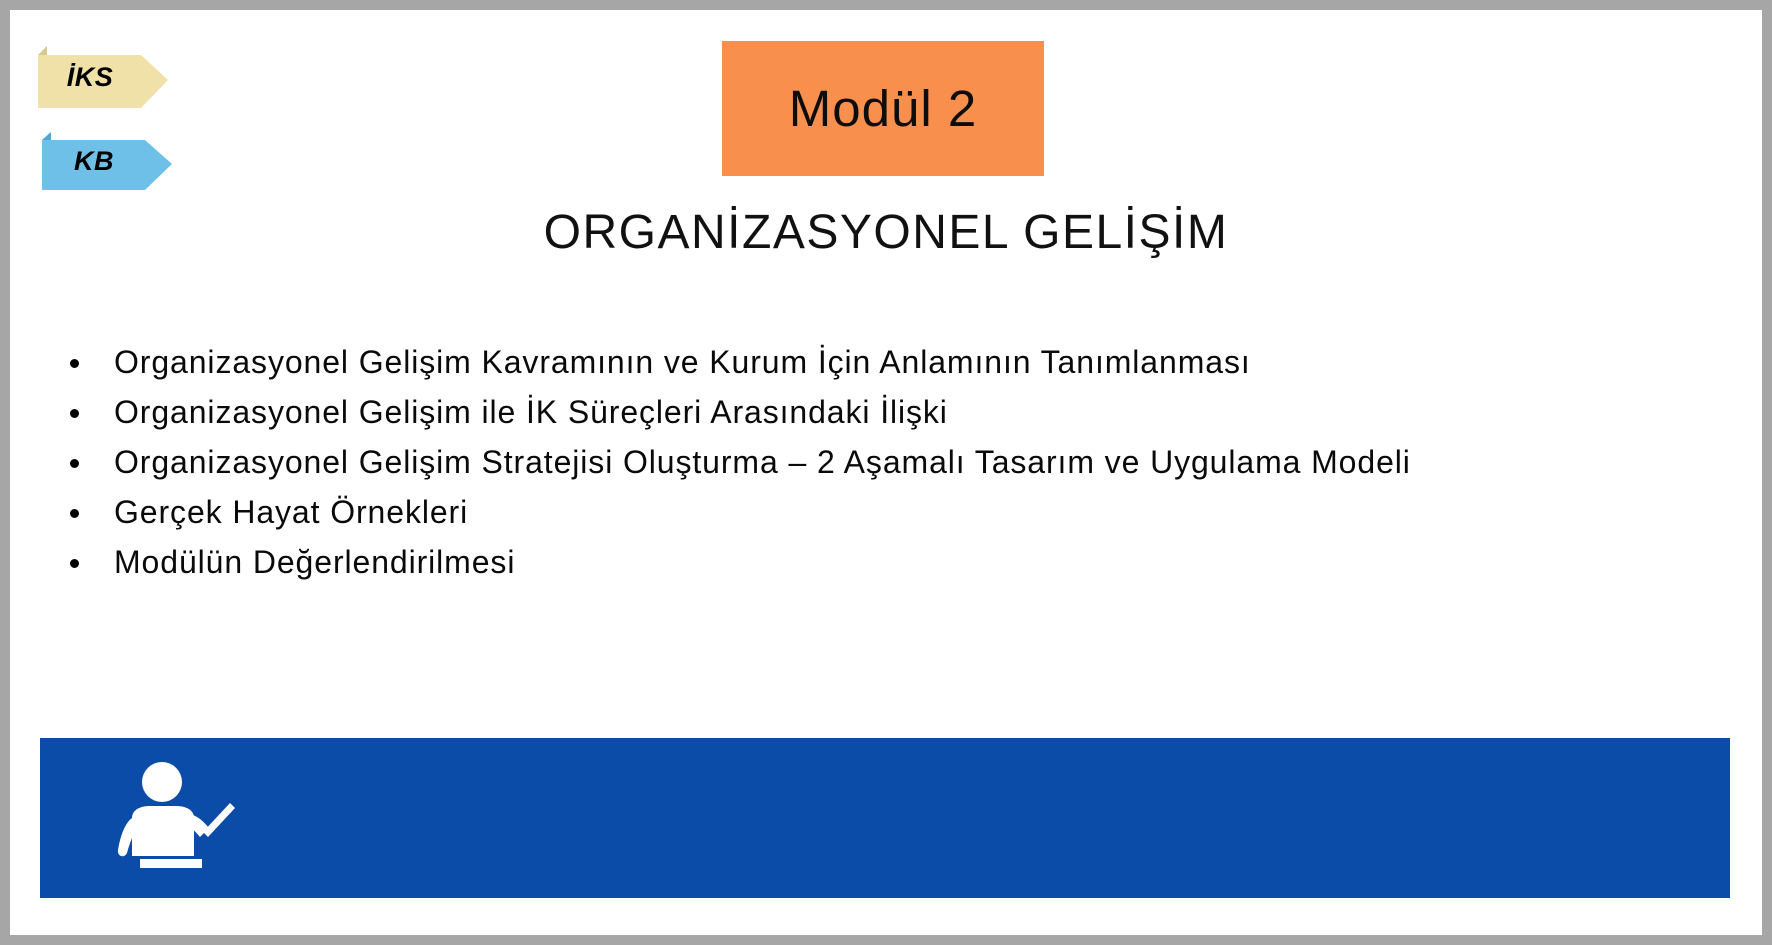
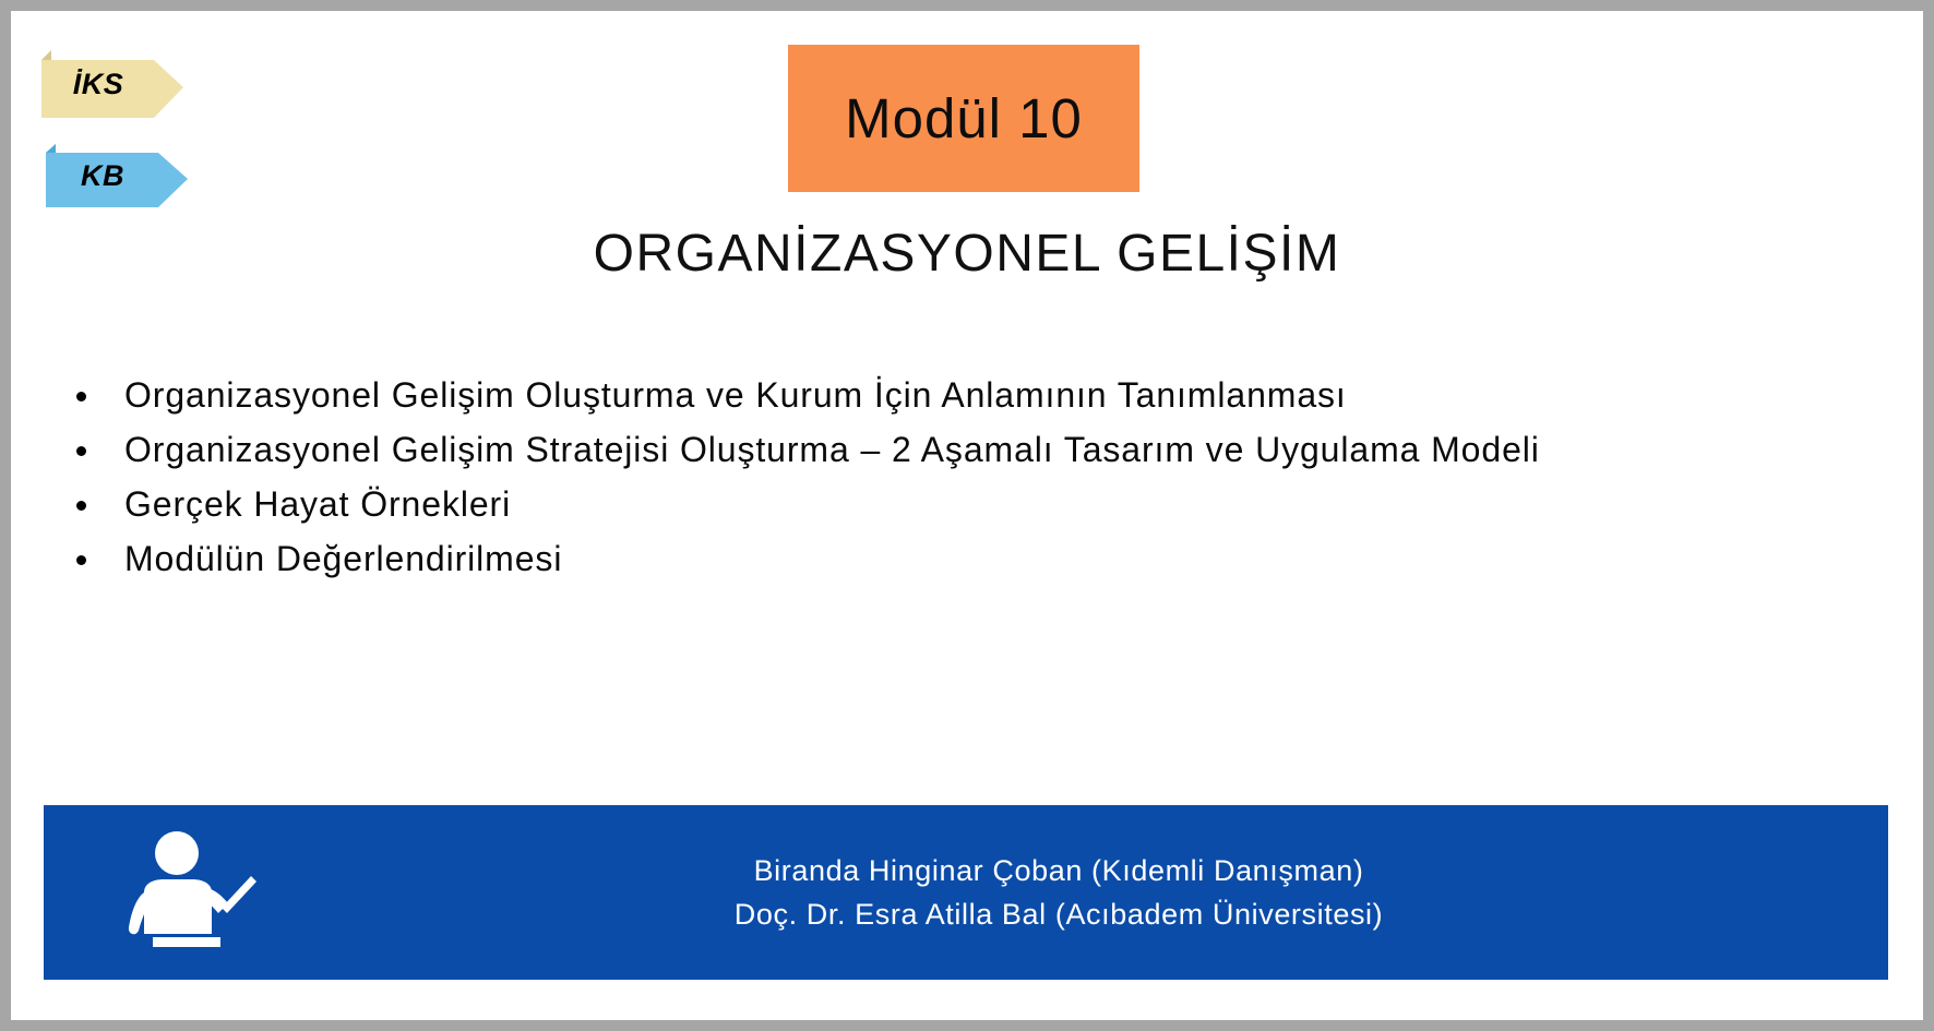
  İKS
  KB
- Modül 2
+ Modül 10
  ORGANİZASYONEL GELİŞİM
- Organizasyonel Gelişim Kavramının ve Kurum İçin Anlamının Tanımlanması
+ Organizasyonel Gelişim Oluşturma ve Kurum İçin Anlamının Tanımlanması
- Organizasyonel Gelişim ile İK Süreçleri Arasındaki İlişki
  Organizasyonel Gelişim Stratejisi Oluşturma – 2 Aşamalı Tasarım ve Uygulama Modeli
  Gerçek Hayat Örnekleri
  Modülün Değerlendirilmesi
+ Biranda Hinginar Çoban (Kıdemli Danışman)
+ Doç. Dr. Esra Atilla Bal (Acıbadem Üniversitesi)
